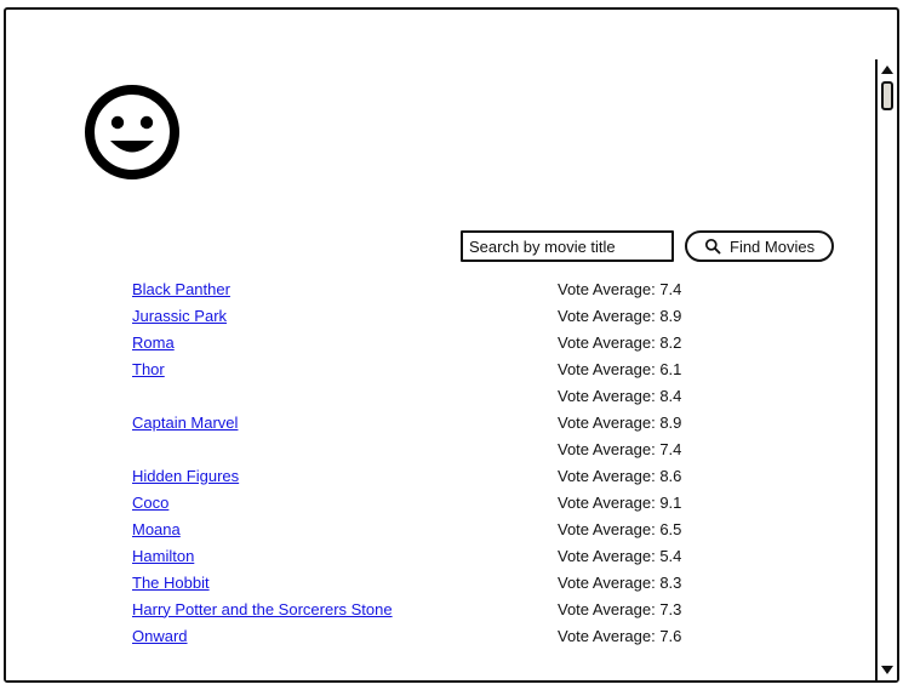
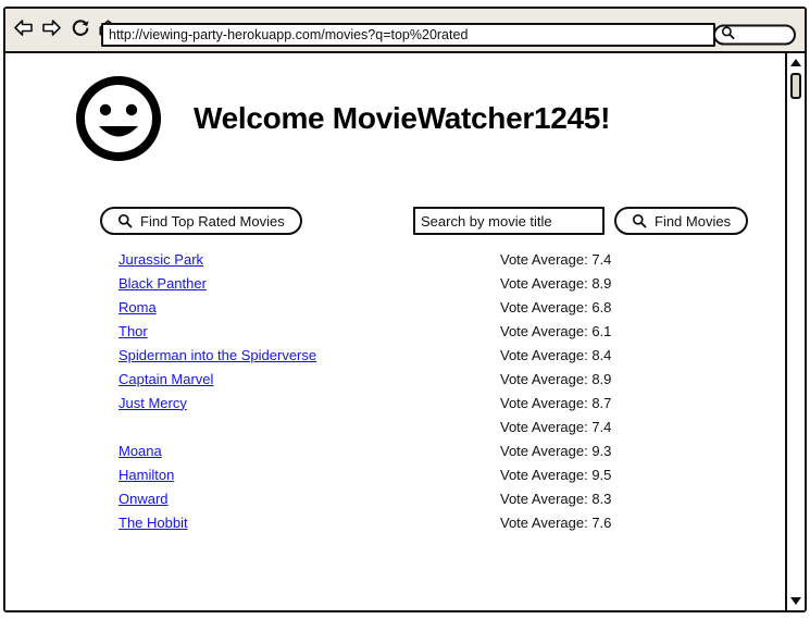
+ http://viewing-party-herokuapp.com/movies?q=top%20rated
+ Welcome MovieWatcher1245!
+ Find Top Rated Movies
  Search by movie title
  Find Movies
- Black Panther
+ Jurassic Park
  Vote Average: 7.4
- Jurassic Park
+ Black Panther
  Vote Average: 8.9
  Roma
- Vote Average: 8.2
+ Vote Average: 6.8
  Thor
  Vote Average: 6.1
+ Spiderman into the Spiderverse
  Vote Average: 8.4
  Captain Marvel
  Vote Average: 8.9
+ Just Mercy
+ Vote Average: 8.7
  Vote Average: 7.4
- Hidden Figures
- Vote Average: 8.6
- Coco
- Vote Average: 9.1
  Moana
- Vote Average: 6.5
+ Vote Average: 9.3
  Hamilton
- Vote Average: 5.4
+ Vote Average: 9.5
- The Hobbit
+ Onward
  Vote Average: 8.3
- Harry Potter and the Sorcerers Stone
- Vote Average: 7.3
- Onward
+ The Hobbit
  Vote Average: 7.6
